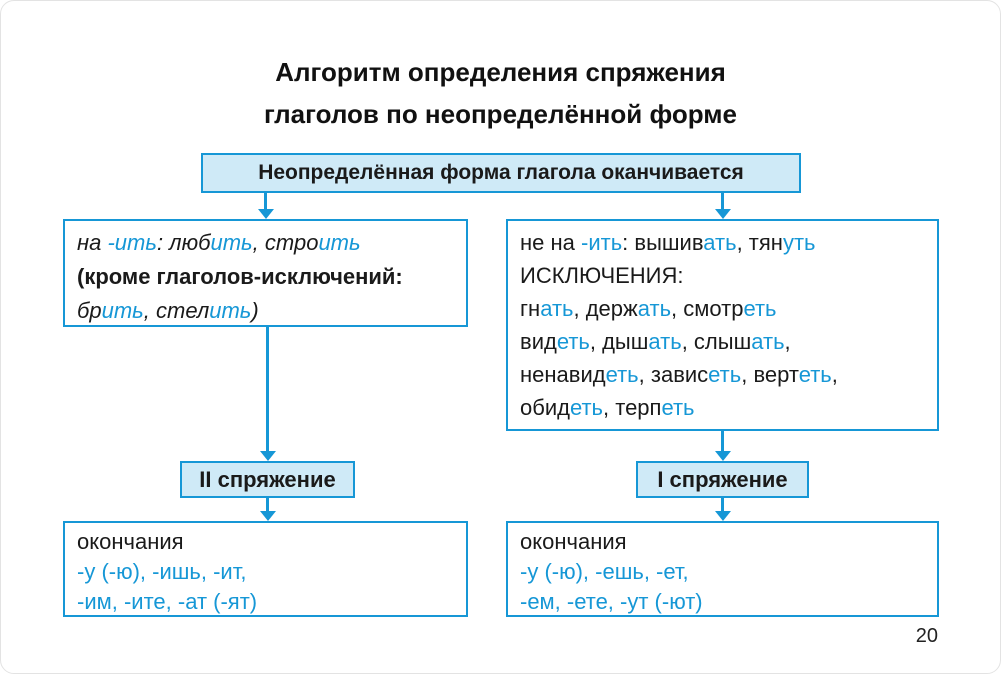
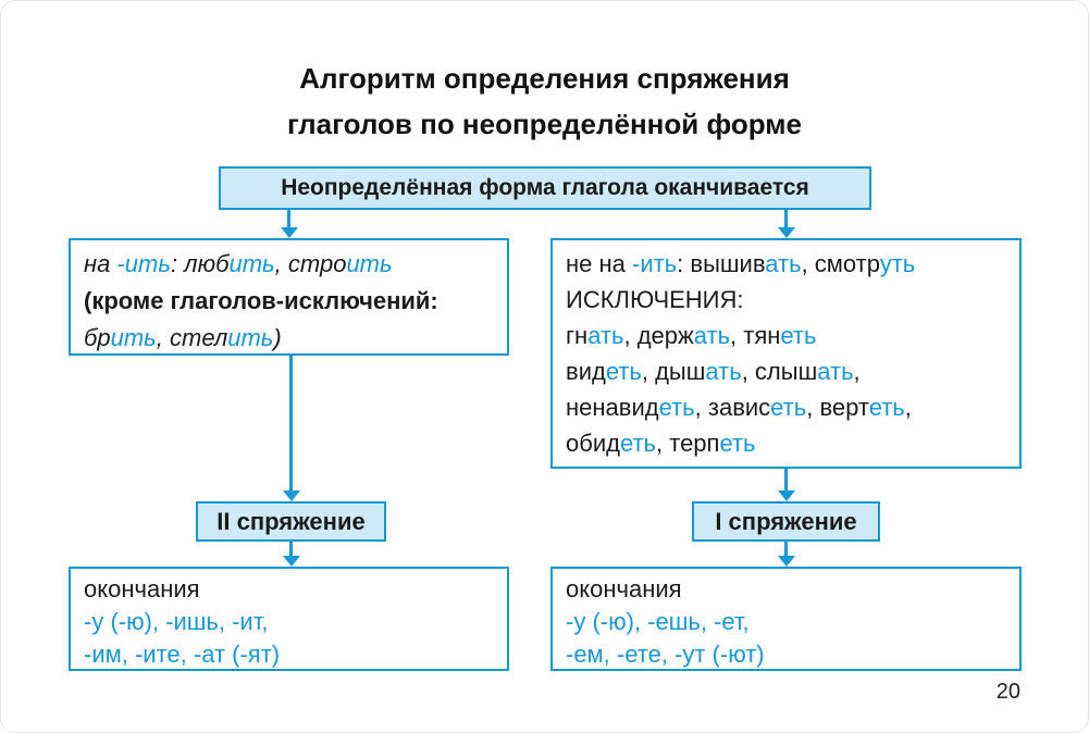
  Алгоритм определения спряжения
  глаголов по неопределённой форме
  Неопределённая форма глагола оканчивается
  на -ить: любить, строить
  (кроме глаголов-исключений:
  брить, стелить)
- не на -ить: вышивать, тянуть
+ не на -ить: вышивать, смотруть
  ИСКЛЮЧЕНИЯ:
- гнать, держать, смотреть
+ гнать, держать, тянеть
  видеть, дышать, слышать,
  ненавидеть, зависеть, вертеть,
  обидеть, терпеть
  II спряжение
  I спряжение
  окончания
  -у (-ю), -ишь, -ит,
  -им, -ите, -ат (-ят)
  окончания
  -у (-ю), -ешь, -ет,
  -ем, -ете, -ут (-ют)
  20
